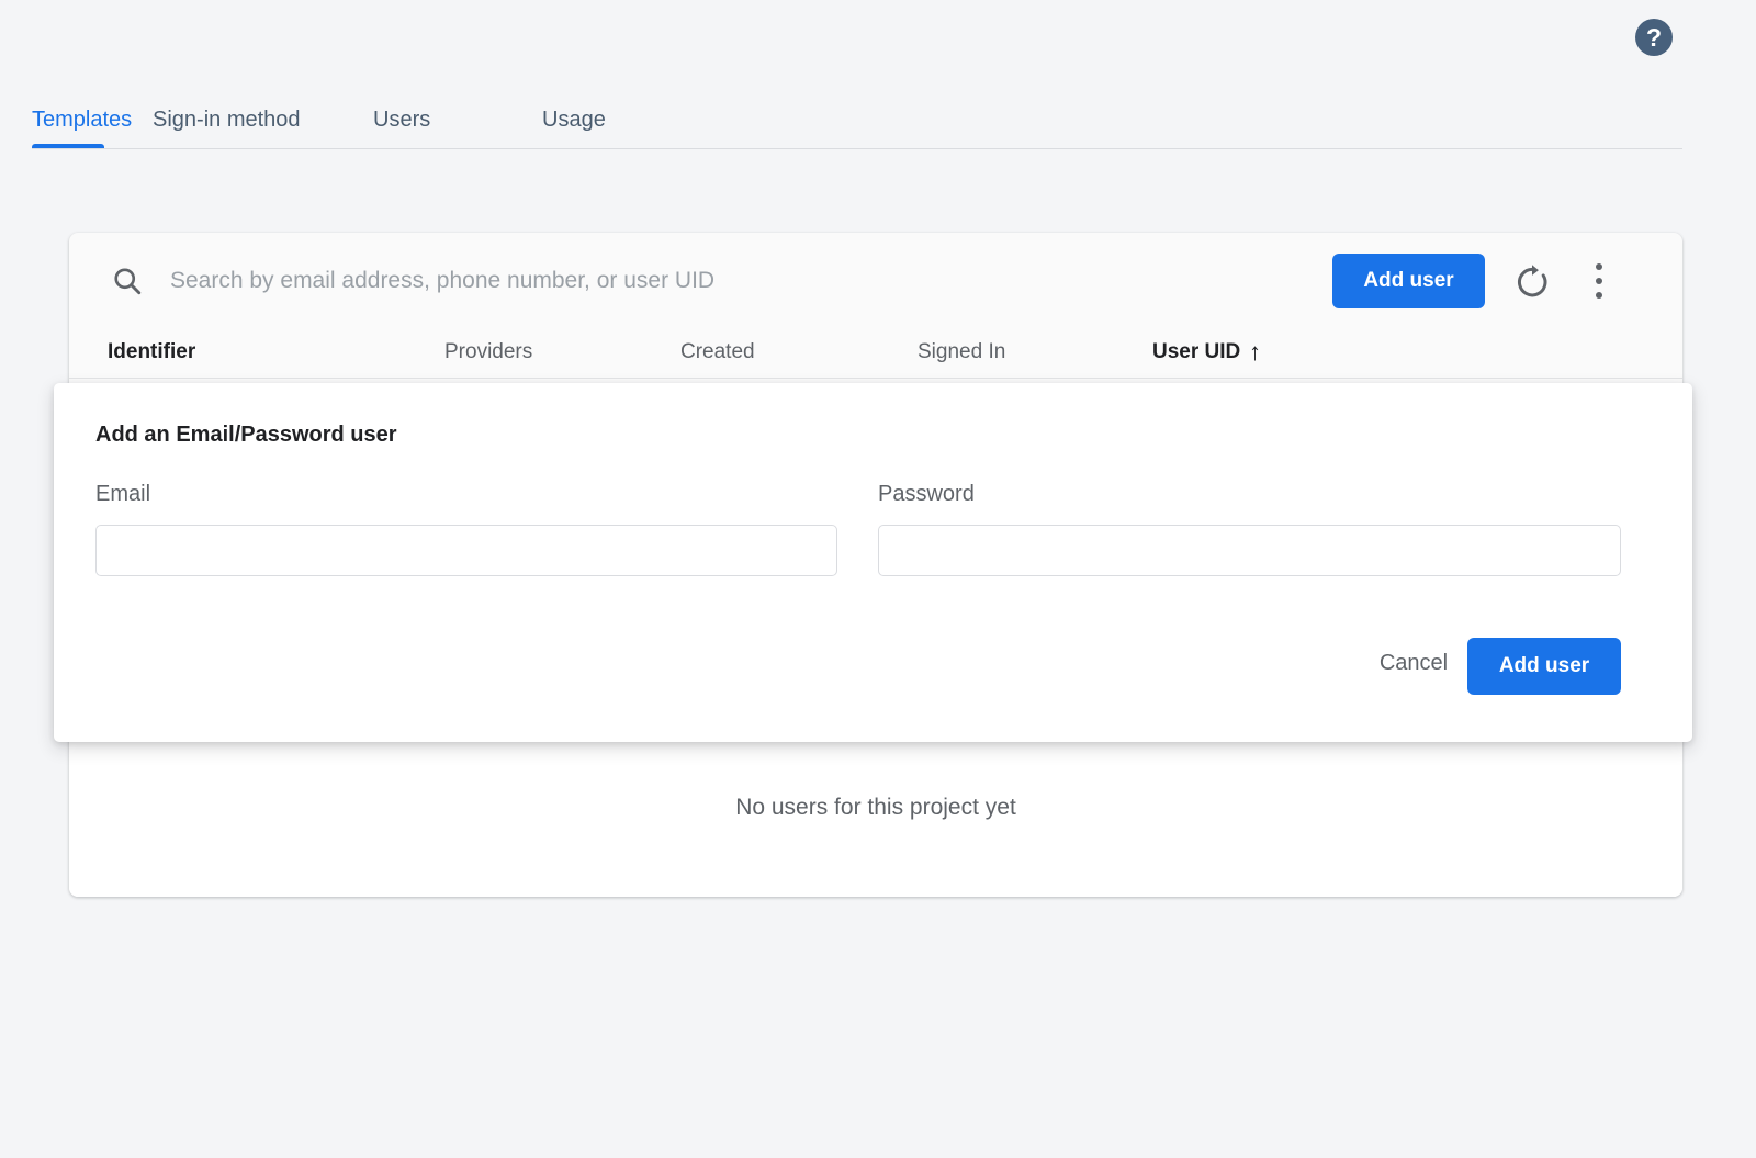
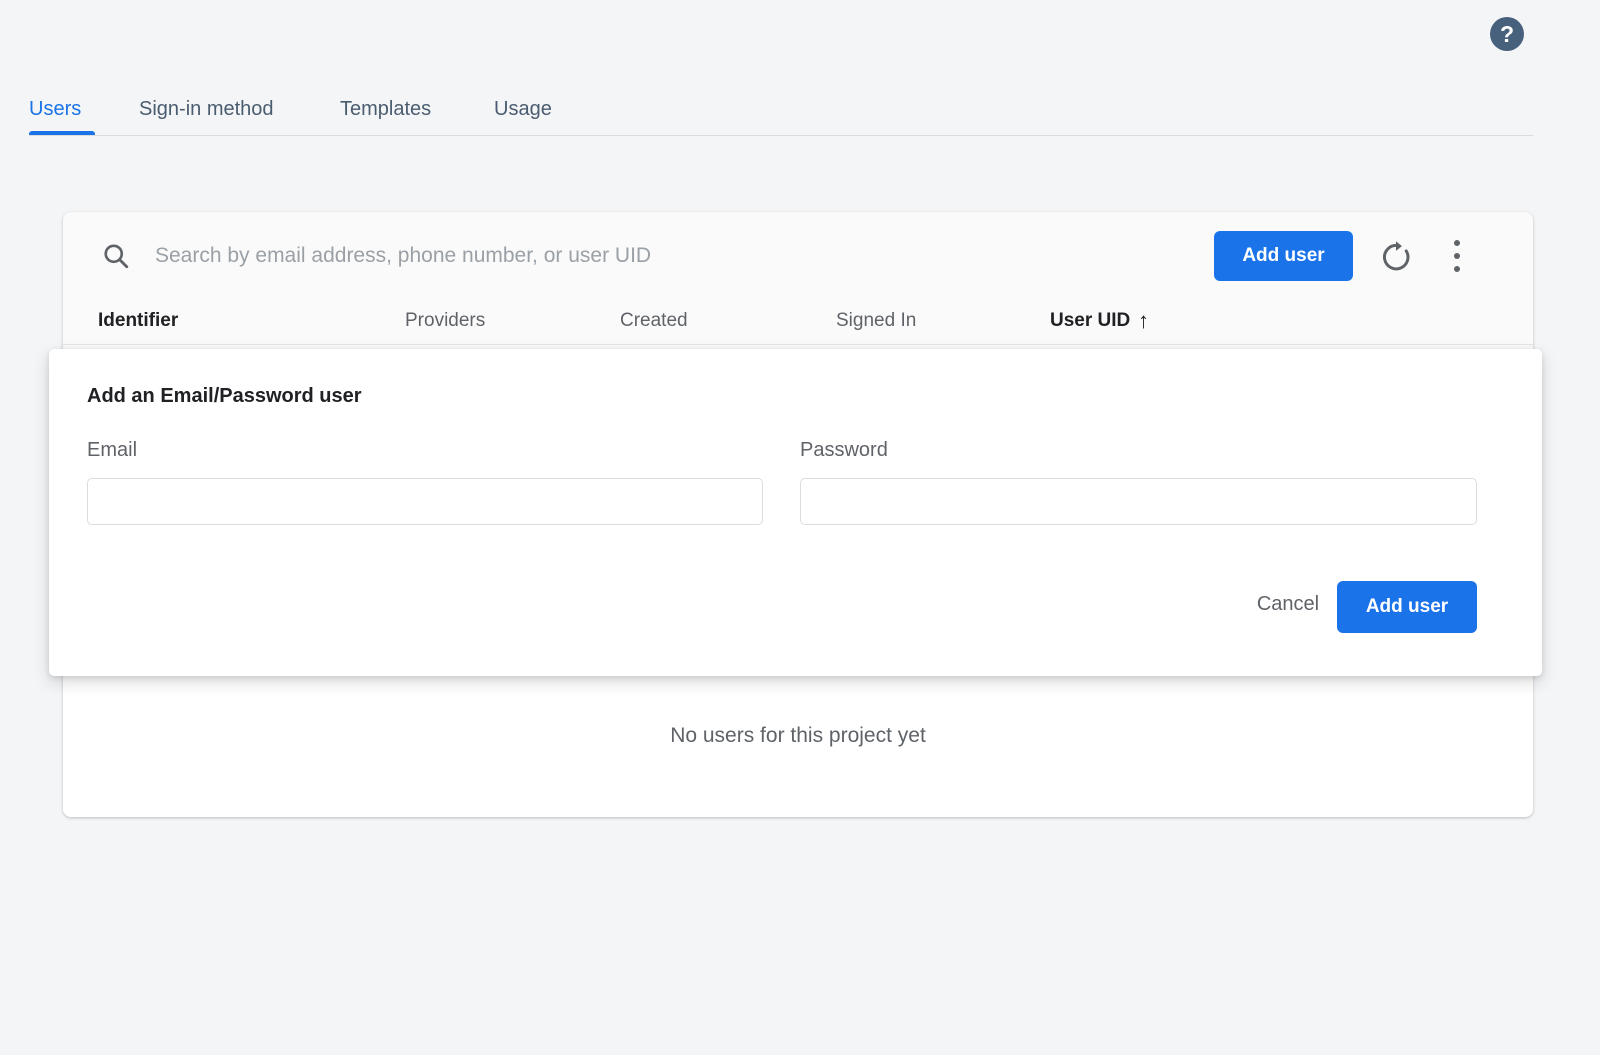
  ?
- Templates
+ Users
  Sign-in method
- Users
+ Templates
  Usage
  Search by email address, phone number, or user UID
  Add user
  Identifier
  Providers
  Created
  Signed In
  User UID
  ↑
  No users for this project yet
  Add an Email/Password user
  Email
  Password
  Cancel
  Add user
